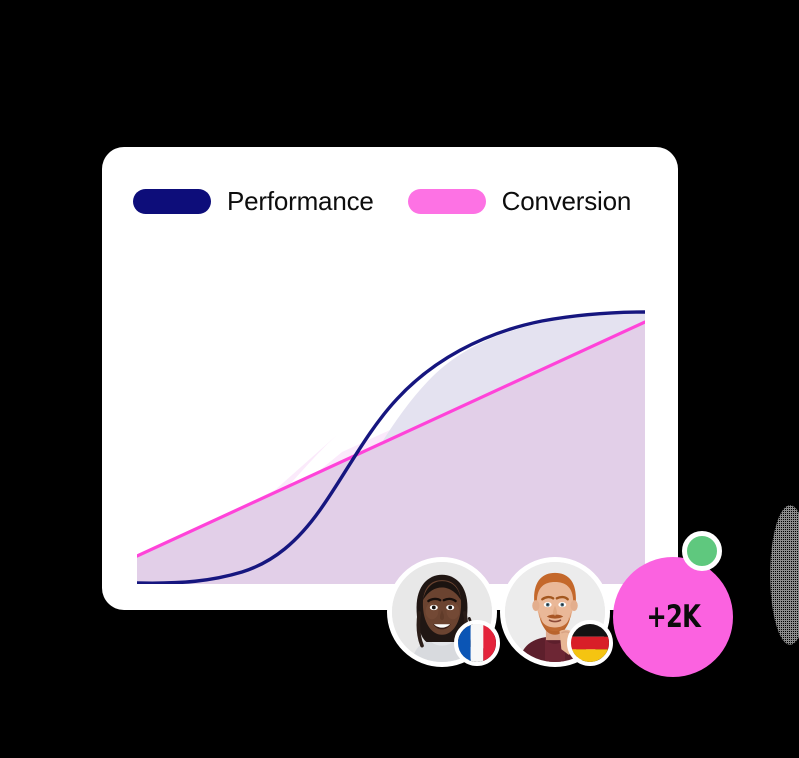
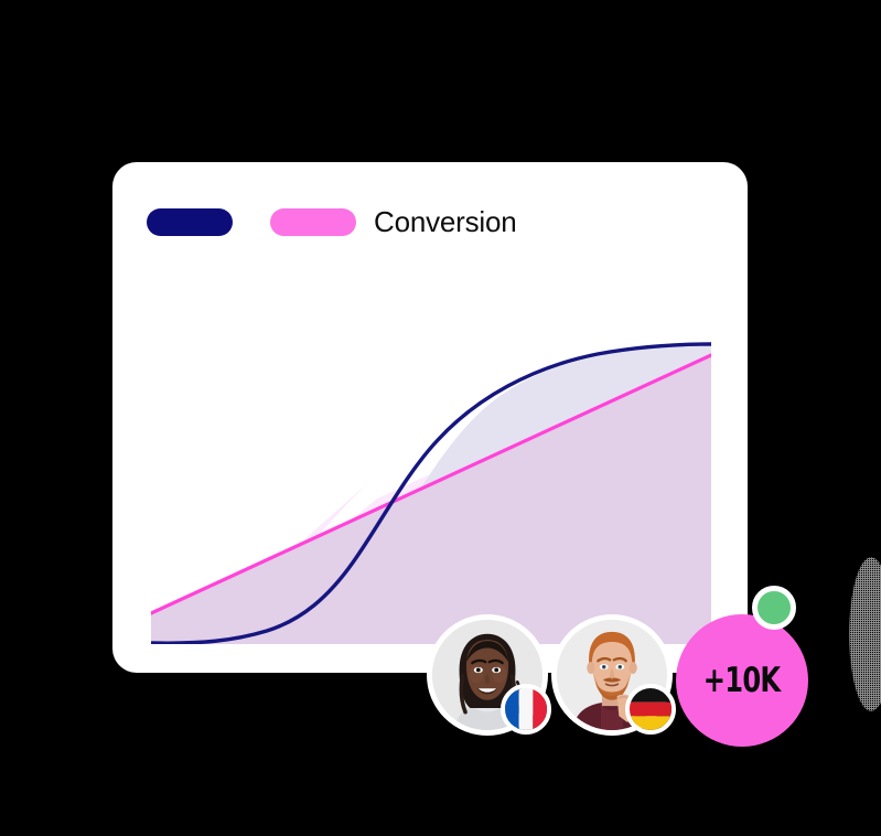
- Performance
  Conversion
- +2K
+ +10K
